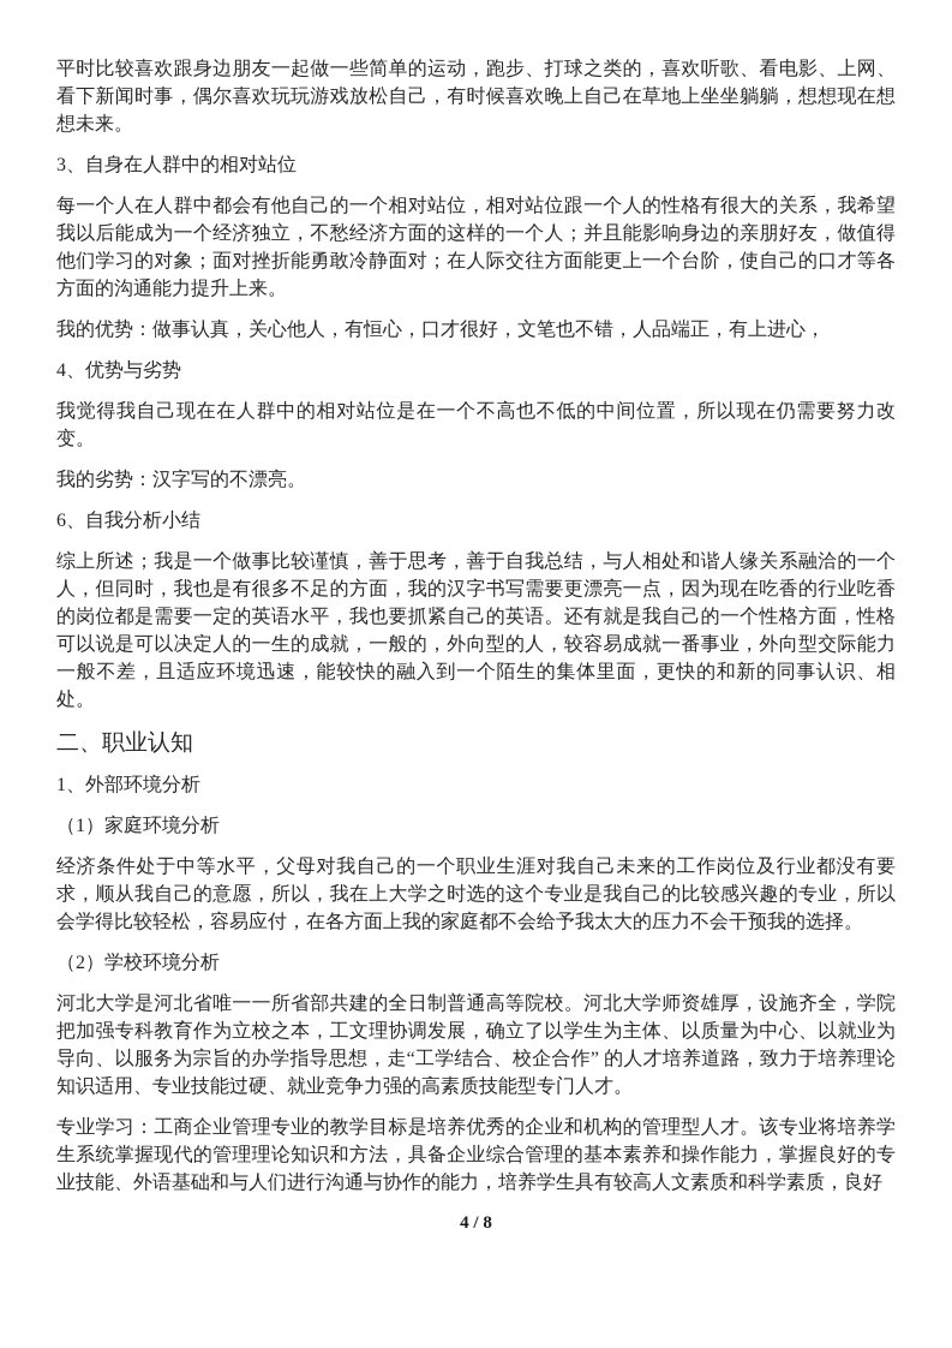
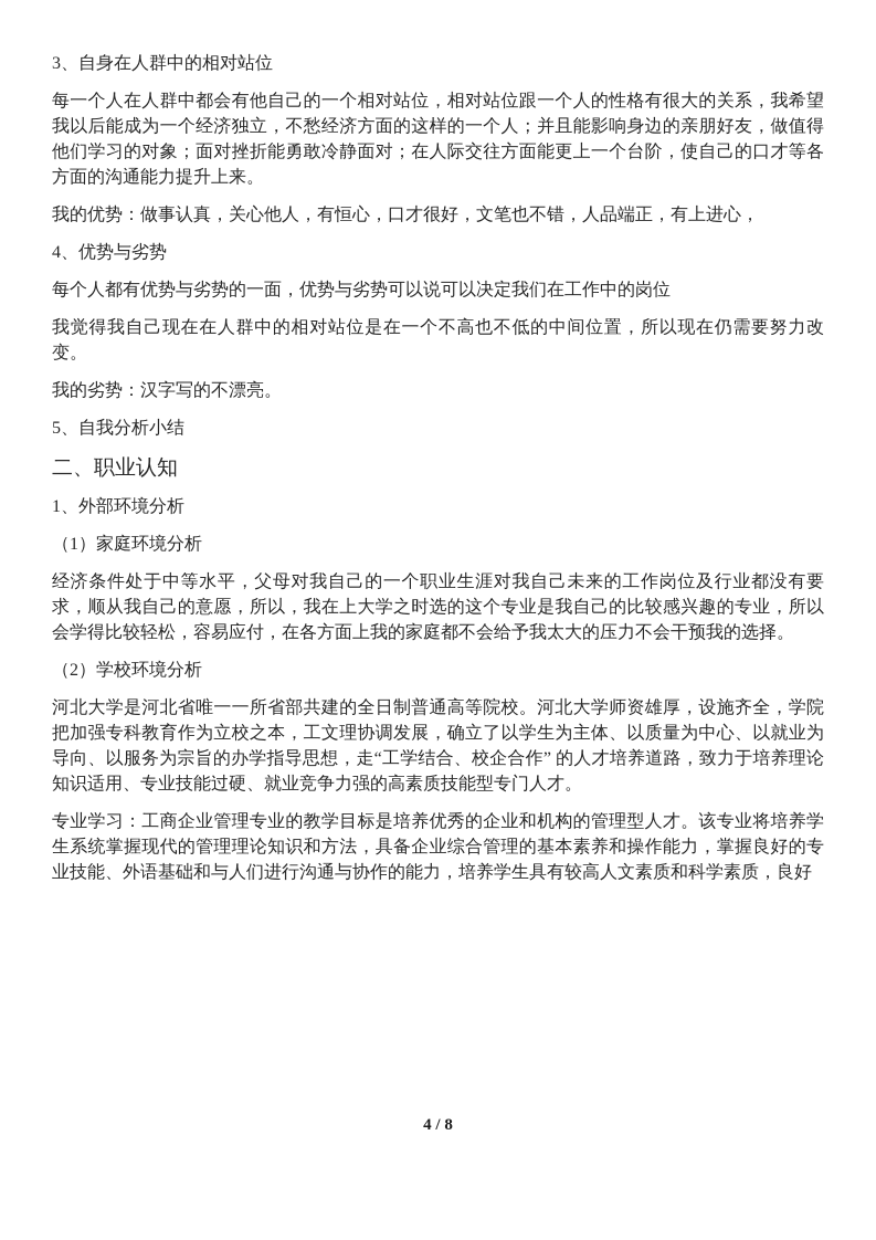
- 平时比较喜欢跟身边朋友一起做一些简单的运动，跑步、打球之类的，喜欢听歌、看电影、上网、看下新闻时事，偶尔喜欢玩玩游戏放松自己，有时候喜欢晚上自己在草地上坐坐躺躺，想想现在想想未来。
  3、自身在人群中的相对站位
  每一个人在人群中都会有他自己的一个相对站位，相对站位跟一个人的性格有很大的关系，我希望我以后能成为一个经济独立，不愁经济方面的这样的一个人；并且能影响身边的亲朋好友，做值得他们学习的对象；面对挫折能勇敢冷静面对；在人际交往方面能更上一个台阶，使自己的口才等各方面的沟通能力提升上来。
  我的优势：做事认真，关心他人，有恒心，口才很好，文笔也不错，人品端正，有上进心，
  4、优势与劣势
+ 每个人都有优势与劣势的一面，优势与劣势可以说可以决定我们在工作中的岗位
  我觉得我自己现在在人群中的相对站位是在一个不高也不低的中间位置，所以现在仍需要努力改变。
  我的劣势：汉字写的不漂亮。
- 6、自我分析小结
+ 5、自我分析小结
- 综上所述；我是一个做事比较谨慎，善于思考，善于自我总结，与人相处和谐人缘关系融洽的一个人，但同时，我也是有很多不足的方面，我的汉字书写需要更漂亮一点，因为现在吃香的行业吃香的岗位都是需要一定的英语水平，我也要抓紧自己的英语。还有就是我自己的一个性格方面，性格可以说是可以决定人的一生的成就，一般的，外向型的人，较容易成就一番事业，外向型交际能力一般不差，且适应环境迅速，能较快的融入到一个陌生的集体里面，更快的和新的同事认识、相处。
  二、职业认知
  1、外部环境分析
  （1）家庭环境分析
  经济条件处于中等水平，父母对我自己的一个职业生涯对我自己未来的工作岗位及行业都没有要求，顺从我自己的意愿，所以，我在上大学之时选的这个专业是我自己的比较感兴趣的专业，所以会学得比较轻松，容易应付，在各方面上我的家庭都不会给予我太大的压力不会干预我的选择。
  （2）学校环境分析
  河北大学是河北省唯一一所省部共建的全日制普通高等院校。河北大学师资雄厚，设施齐全，学院把加强专科教育作为立校之本，工文理协调发展，确立了以学生为主体、以质量为中心、以就业为导向、以服务为宗旨的办学指导思想，走“工学结合、校企合作” 的人才培养道路，致力于培养理论知识适用、专业技能过硬、就业竞争力强的高素质技能型专门人才。
  专业学习：工商企业管理专业的教学目标是培养优秀的企业和机构的管理型人才。该专业将培养学生系统掌握现代的管理理论知识和方法，具备企业综合管理的基本素养和操作能力，掌握良好的专业技能、外语基础和与人们进行沟通与协作的能力，培养学生具有较高人文素质和科学素质，良好
  4 / 8
